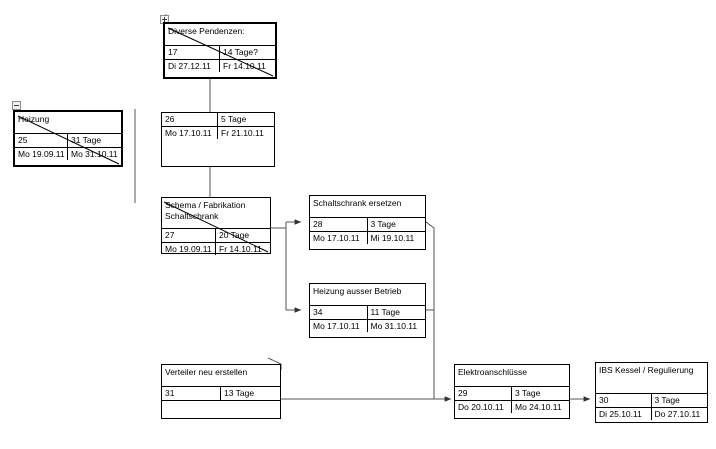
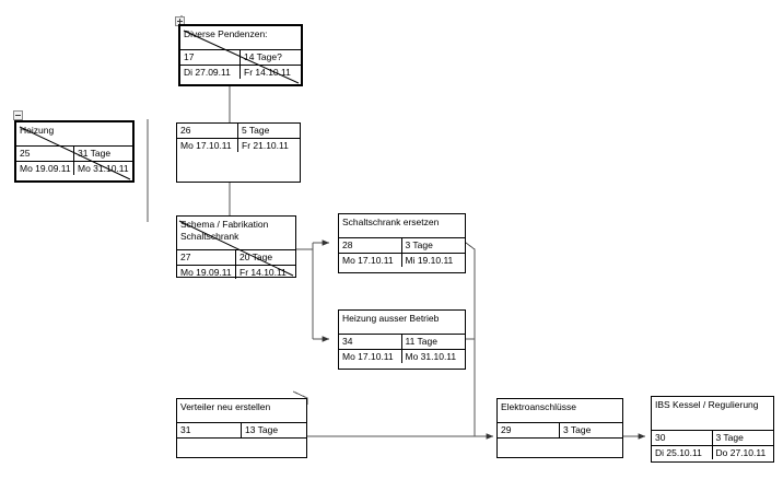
  Dverse Pendenzen:
  17
  14 Tage?
- Di 27.12.11
+ Di 27.09.11
  Fr 14.10.11
  Heizung
  25
  31 Tage
  Mo 19.09.11
  Mo 31.10.11
  26
  5 Tage
  Mo 17.10.11
  Fr 21.10.11
  Schema / Fabrikation Schaltschrank
  27
  20age
  Mo 19.09.11
  Fr 14.10.11
  Schaltschrank ersetzen
  28
  3 Tage
  Mo 17.10.11
  Mi 19.10.11
  Heizung ausser Betrieb
  34
  11 Tage
  Mo 17.10.11
  Mo 31.10.11
  Verteiler neu erstellen
  31
  13 Tage
  Elektroanschlüsse
  29
  3 Tage
- Do 20.10.11
- Mo 24.10.11
  IBS Kessel / Regulierung
  30
  3 Tage
  Di 25.10.11
  Do 27.10.11
